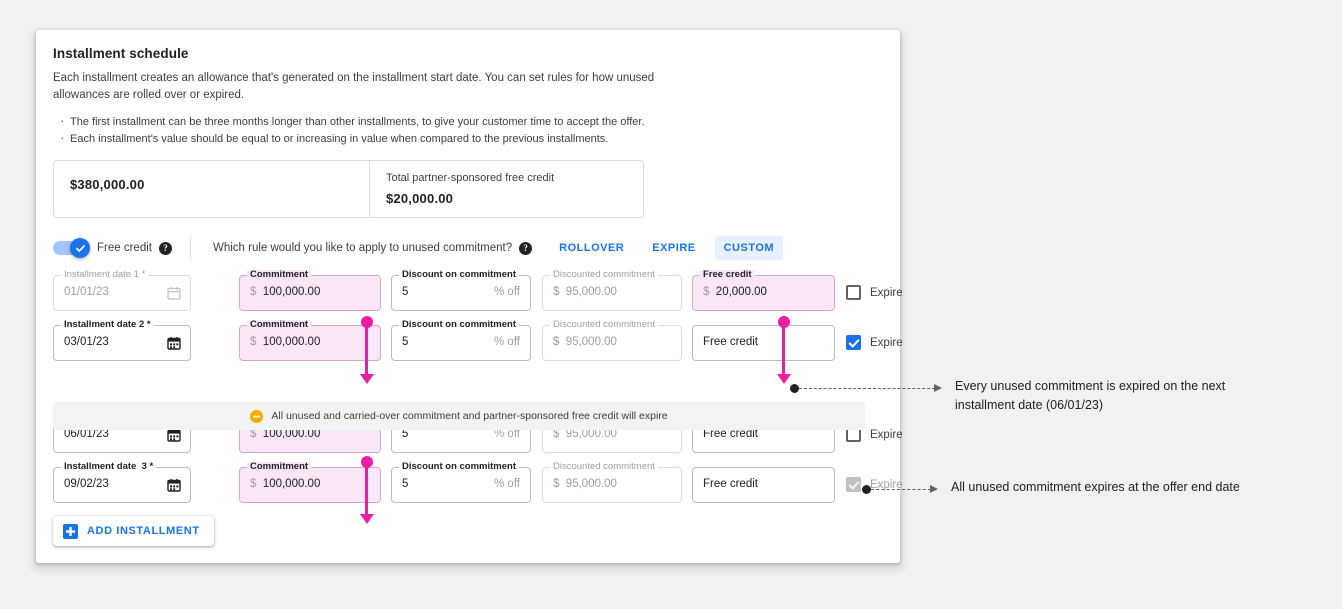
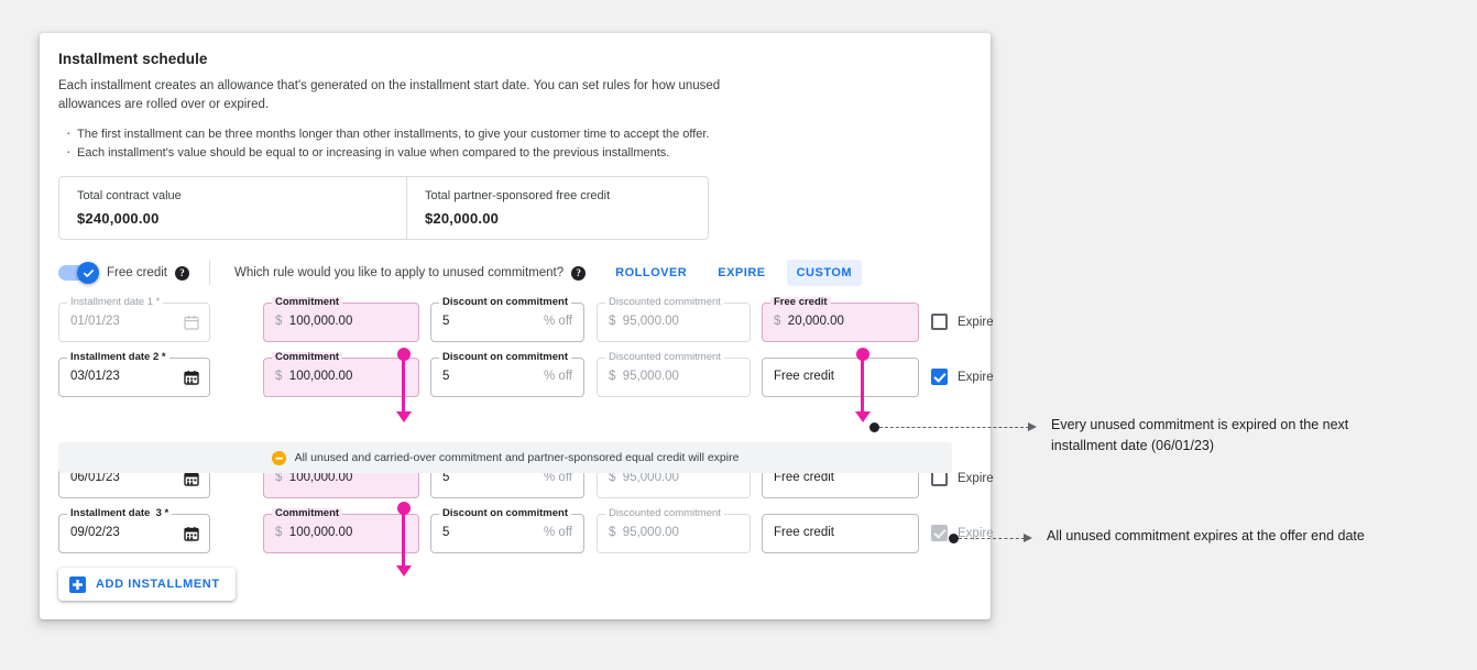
  Installment schedule
  Each installment creates an allowance that's generated on the installment start date. You can set rules for how unused allowances are rolled over or expired.
  The first installment can be three months longer than other installments, to give your customer time to accept the offer.
  Each installment's value should be equal to or increasing in value when compared to the previous installments.
+ Total contract value
- $380,000.00
+ $240,000.00
  Total partner-sponsored free credit
  $20,000.00
  Free credit
  ?
  Which rule would you like to apply to unused commitment?
  ?
  ROLLOVER
  EXPIRE
  CUSTOM
  Installment date 1 *
  01/01/23
  Commitment
  $ 100,000.00
  Discount on commitment
  5
  % off
  Discounted commitment
  $ 95,000.00
  Free credit
  $ 20,000.00
  Expire
  Installment date 2 *
  03/01/23
  Commitment
  $ 100,000.00
  Discount on commitment
  5
  % off
  Discounted commitment
  $ 95,000.00
  Free credit
  Expire
  06/01/23
  $ 100,000.00
  5
  % off
  $ 95,000.00
  Free credit
  Expire
  Installment date 3 *
  09/02/23
  Commitment
  $ 100,000.00
  Discount on commitment
  5
  % off
  Discounted commitment
  $ 95,000.00
  Free credit
  Expire
- All unused and carried-over commitment and partner-sponsored free credit will expire
+ All unused and carried-over commitment and partner-sponsored equal credit will expire
  ADD INSTALLMENT
  Every unused commitment is expired on the next
  installment date (06/01/23)
  All unused commitment expires at the offer end date
